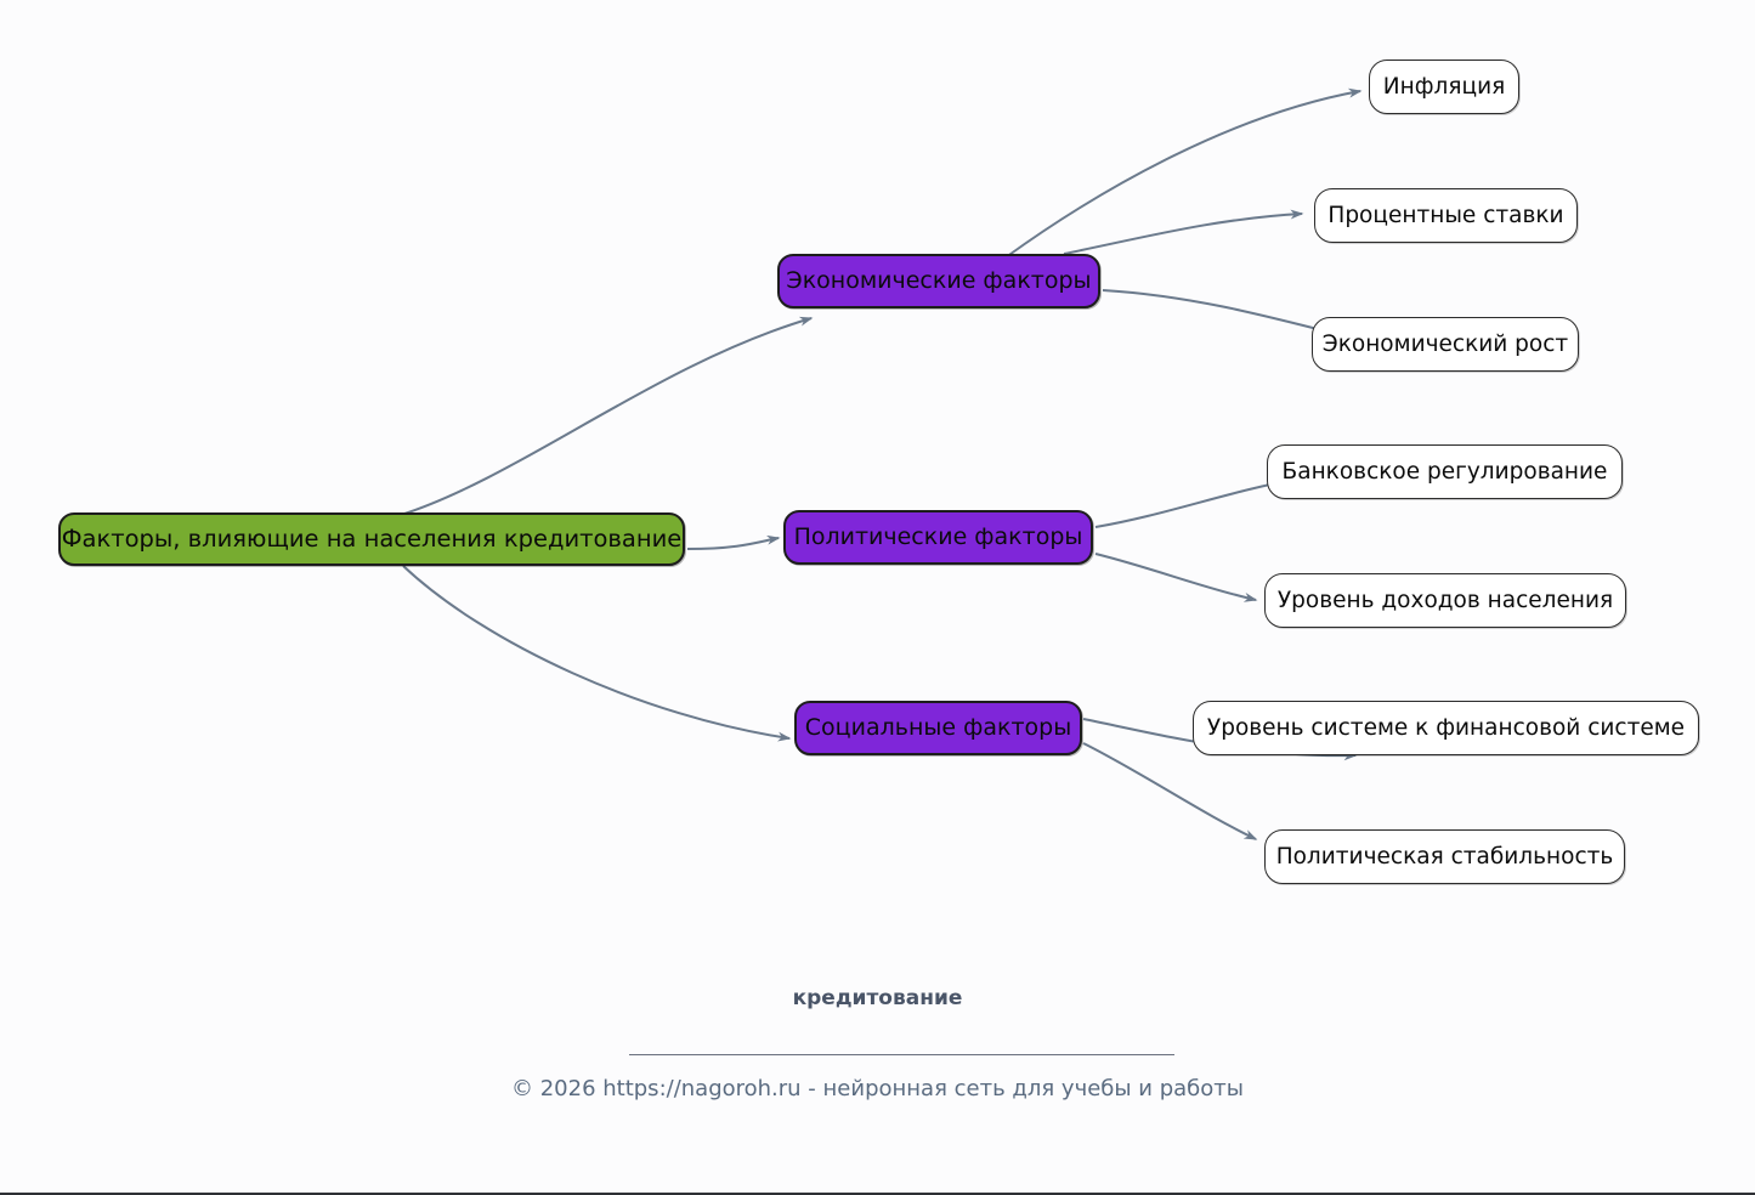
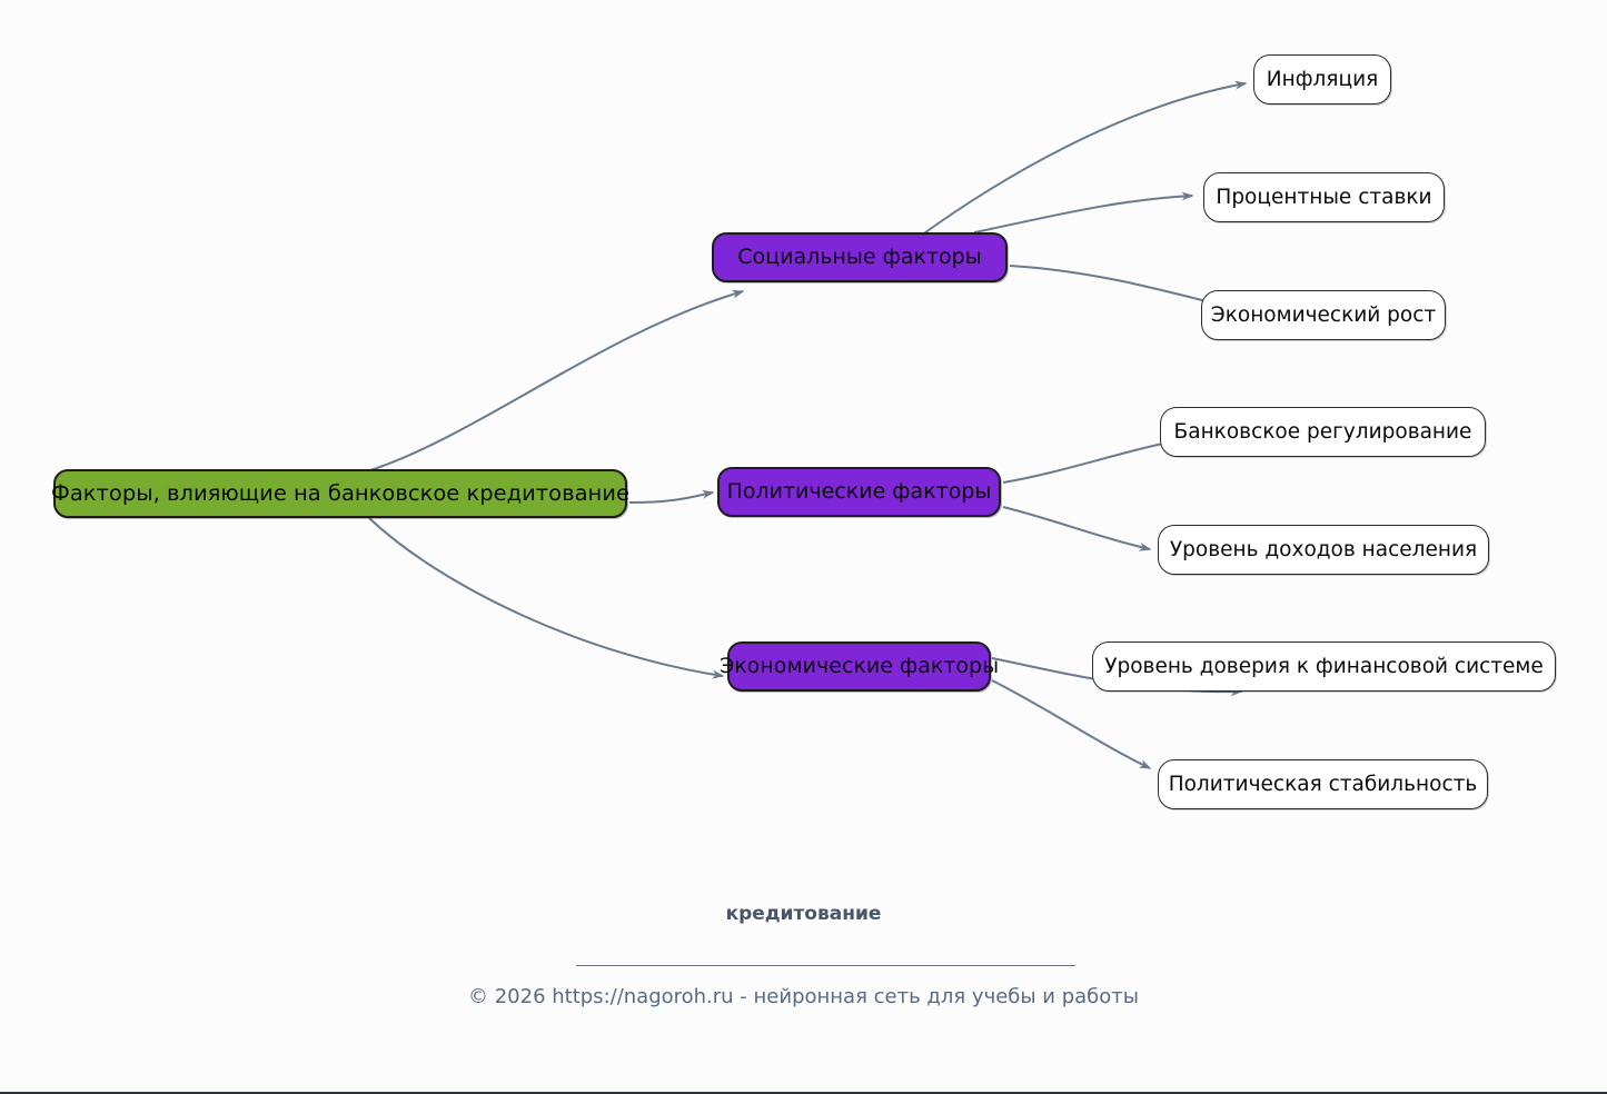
- Факторы, влияющие на населения кредитование
+ Факторы, влияющие на банковское кредитование
- Экономические факторы
+ Социальные факторы
  Политические факторы
- Социальные факторы
+ Экономические факторы
  Инфляция
  Процентные ставки
  Экономический рост
  Банковское регулирование
  Уровень доходов населения
- Уровень системе к финансовой системе
+ Уровень доверия к финансовой системе
  Политическая стабильность
  кредитование
  © 2026 https://nagoroh.ru - нейронная сеть для учебы и работы
